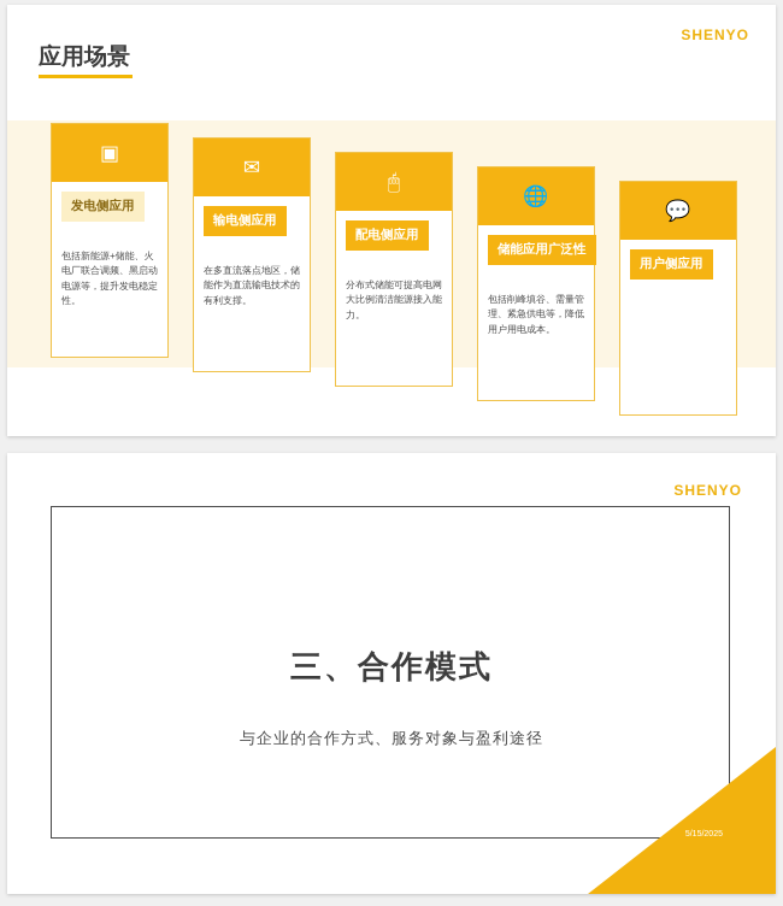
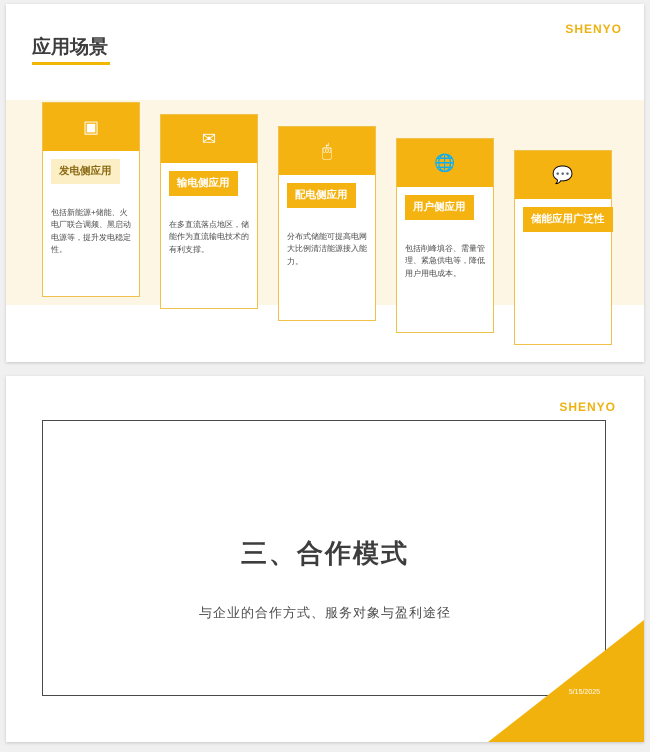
  SHENYO
  应用场景
  ▣
  发电侧应用
  包括新能源+储能、火电厂联合调频、黑启动电源等，提升发电稳定性。
  ✉
  输电侧应用
  在多直流落点地区，储能作为直流输电技术的有利支撑。
  🖱
  配电侧应用
  分布式储能可提高电网大比例清洁能源接入能力。
  🌐
- 储能应用广泛性
+ 用户侧应用
  包括削峰填谷、需量管理、紧急供电等，降低用户用电成本。
  💬
- 用户侧应用
+ 储能应用广泛性
  SHENYO
  三、合作模式
  与企业的合作方式、服务对象与盈利途径
